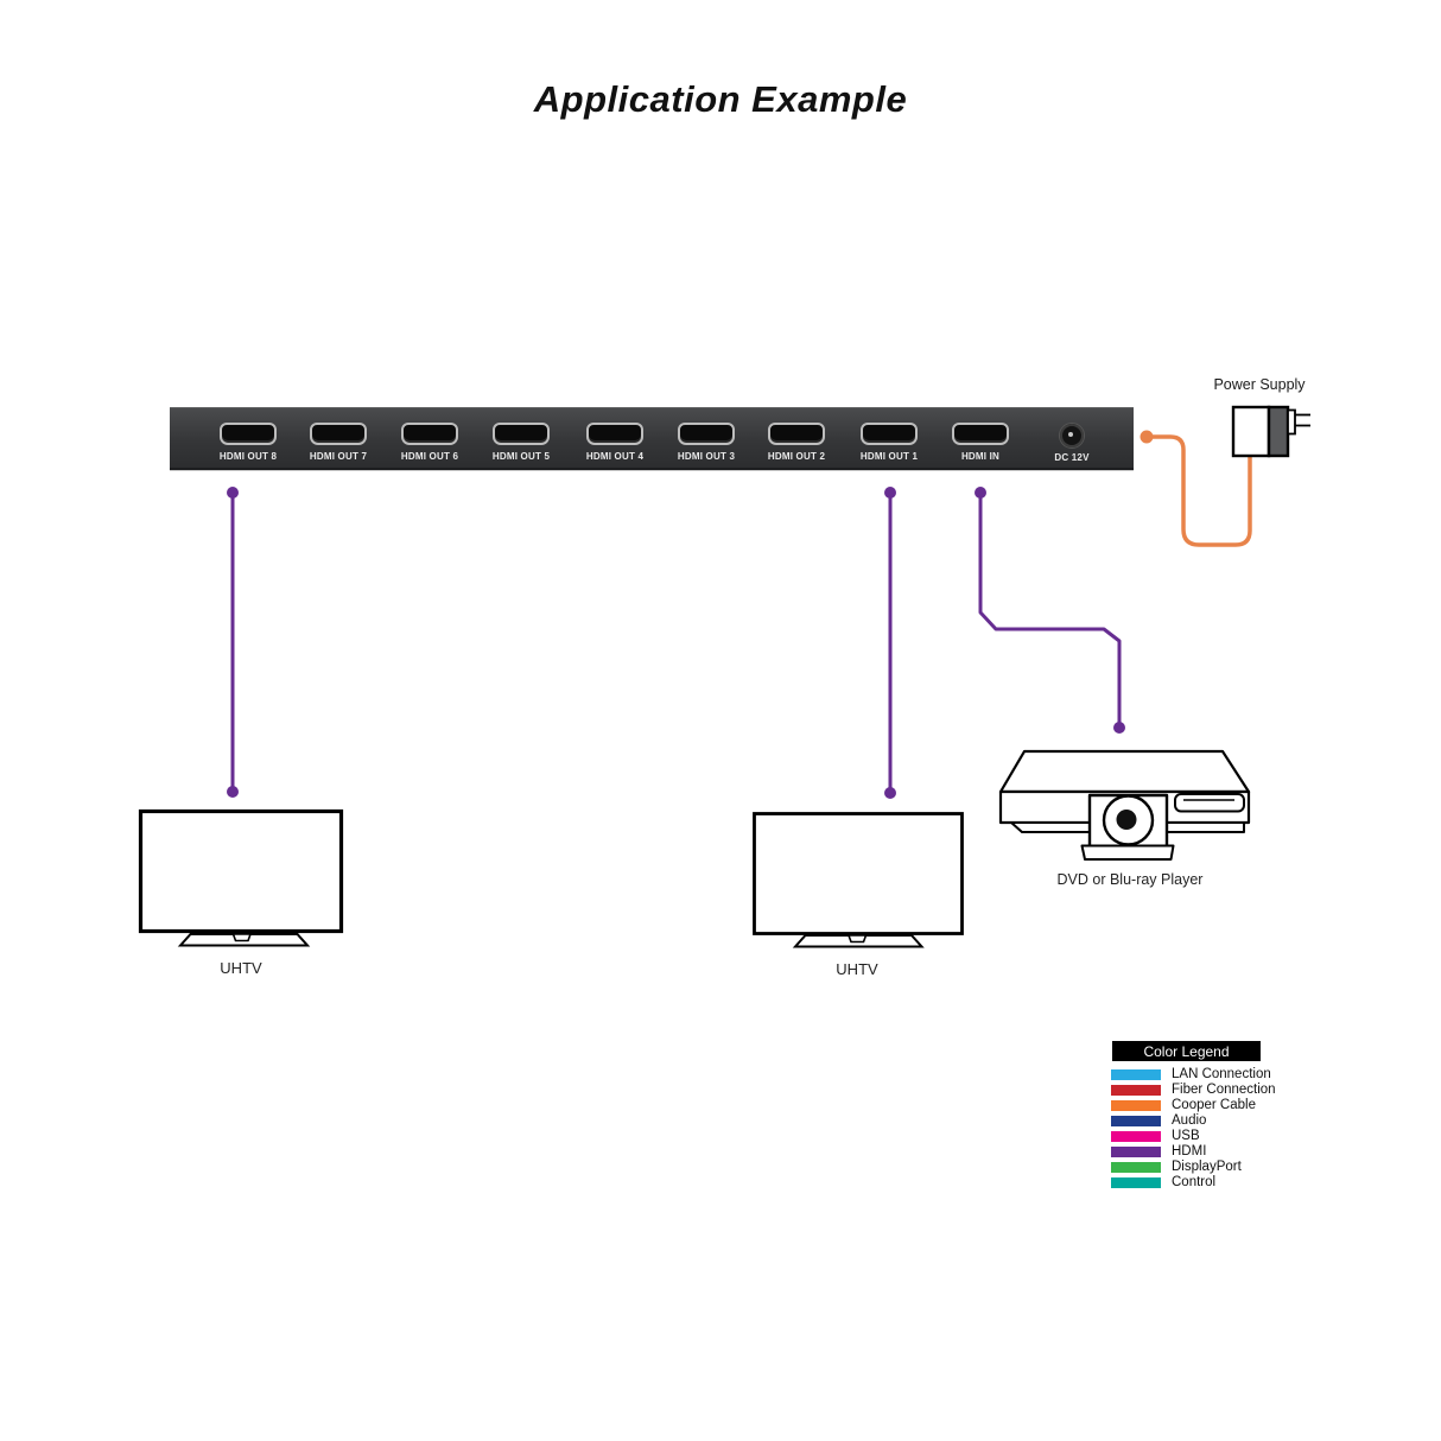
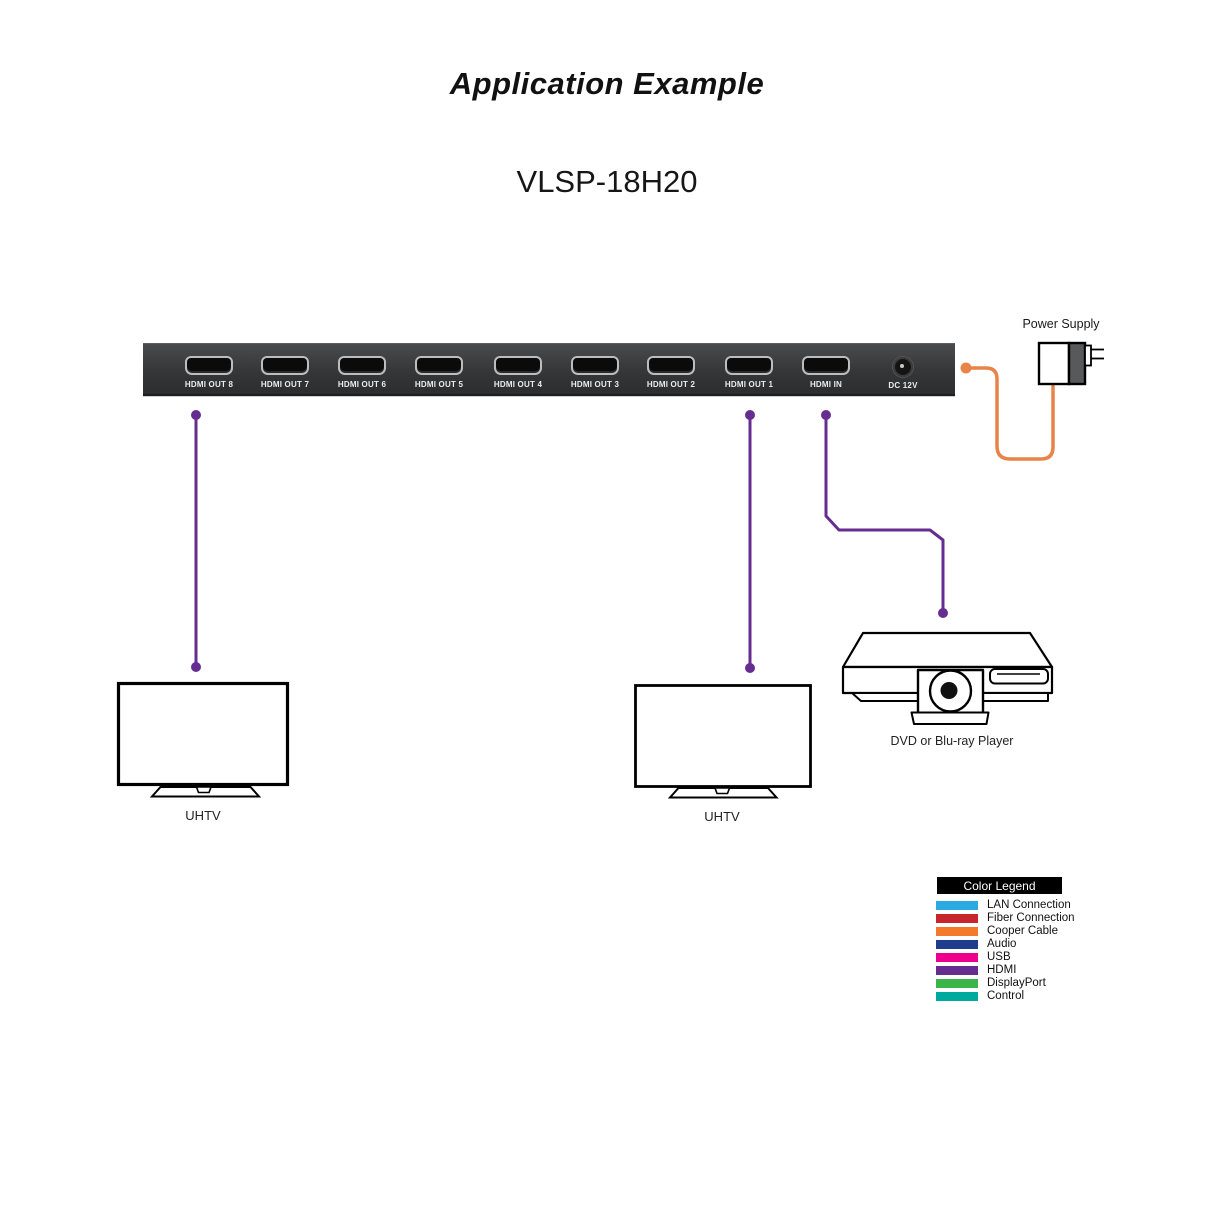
  Application Example
+ VLSP-18H20
  HDMI OUT 8
  HDMI OUT 7
  HDMI OUT 6
  HDMI OUT 5
  HDMI OUT 4
  HDMI OUT 3
  HDMI OUT 2
  HDMI OUT 1
  HDMI IN
  DC 12V
  Power Supply
  UHTV
  UHTV
  DVD or Blu-ray Player
  Color Legend
  LAN Connection
  Fiber Connection
  Cooper Cable
  Audio
  USB
  HDMI
  DisplayPort
  Control
